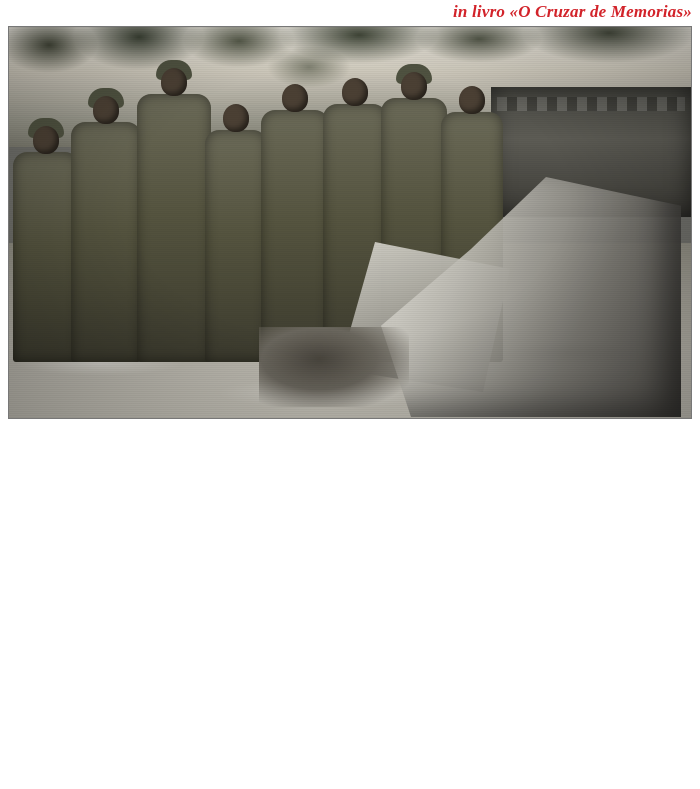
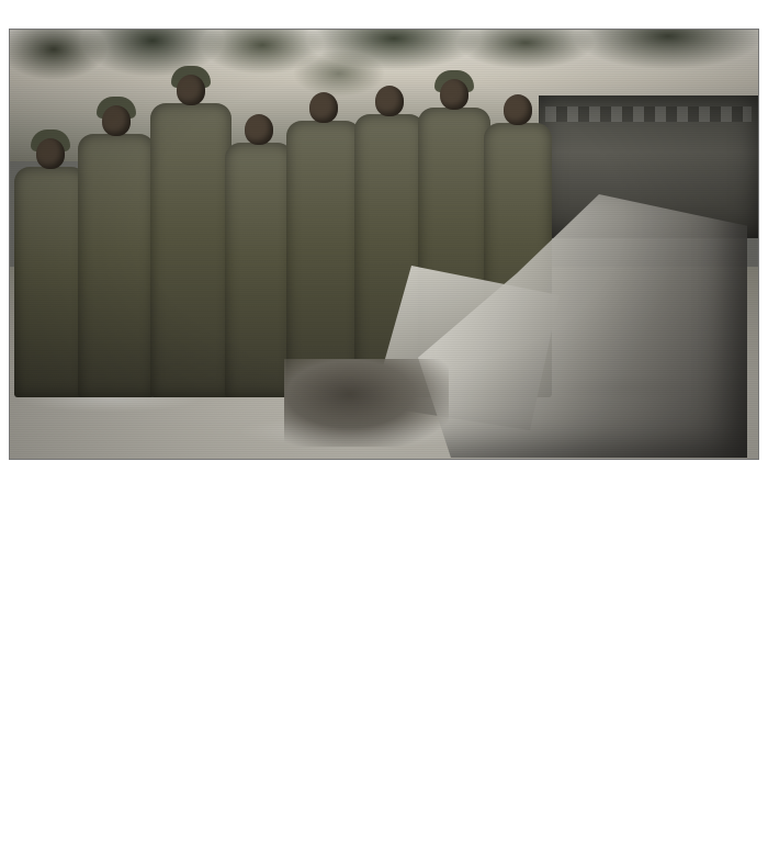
- in livro «O Cruzar de Memorias»
